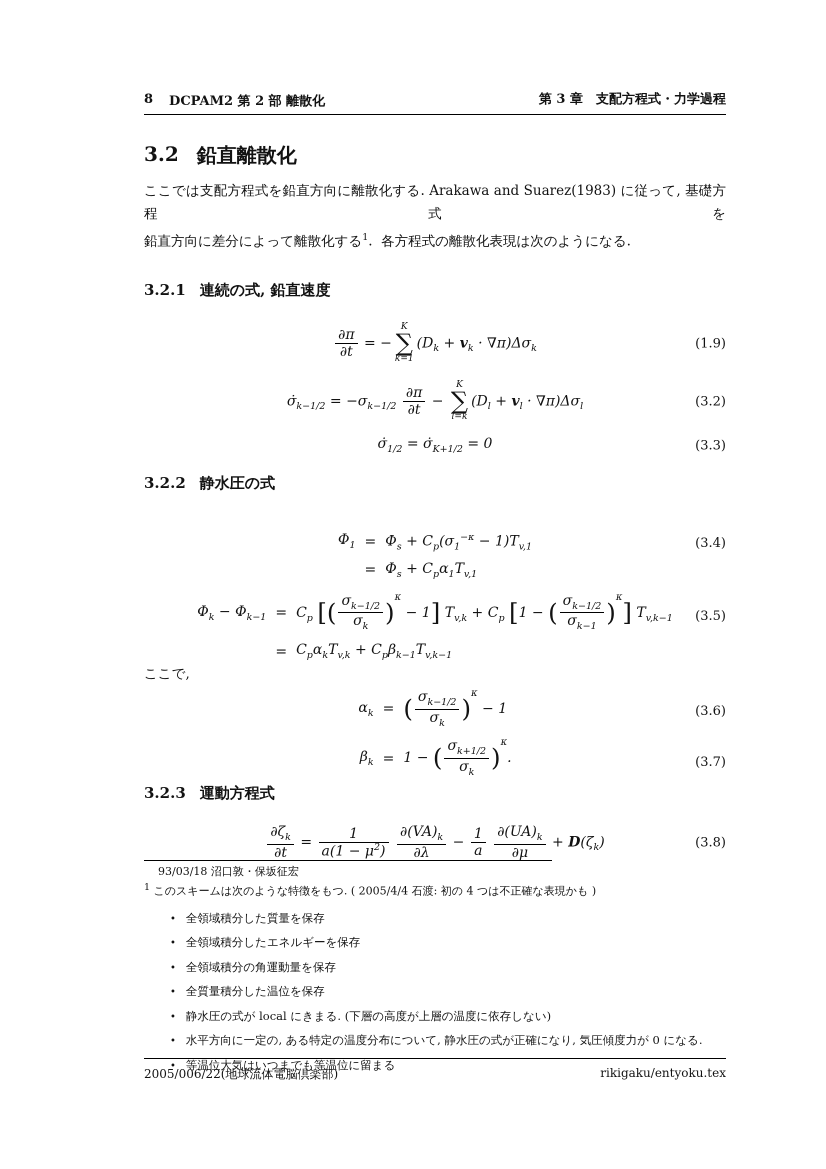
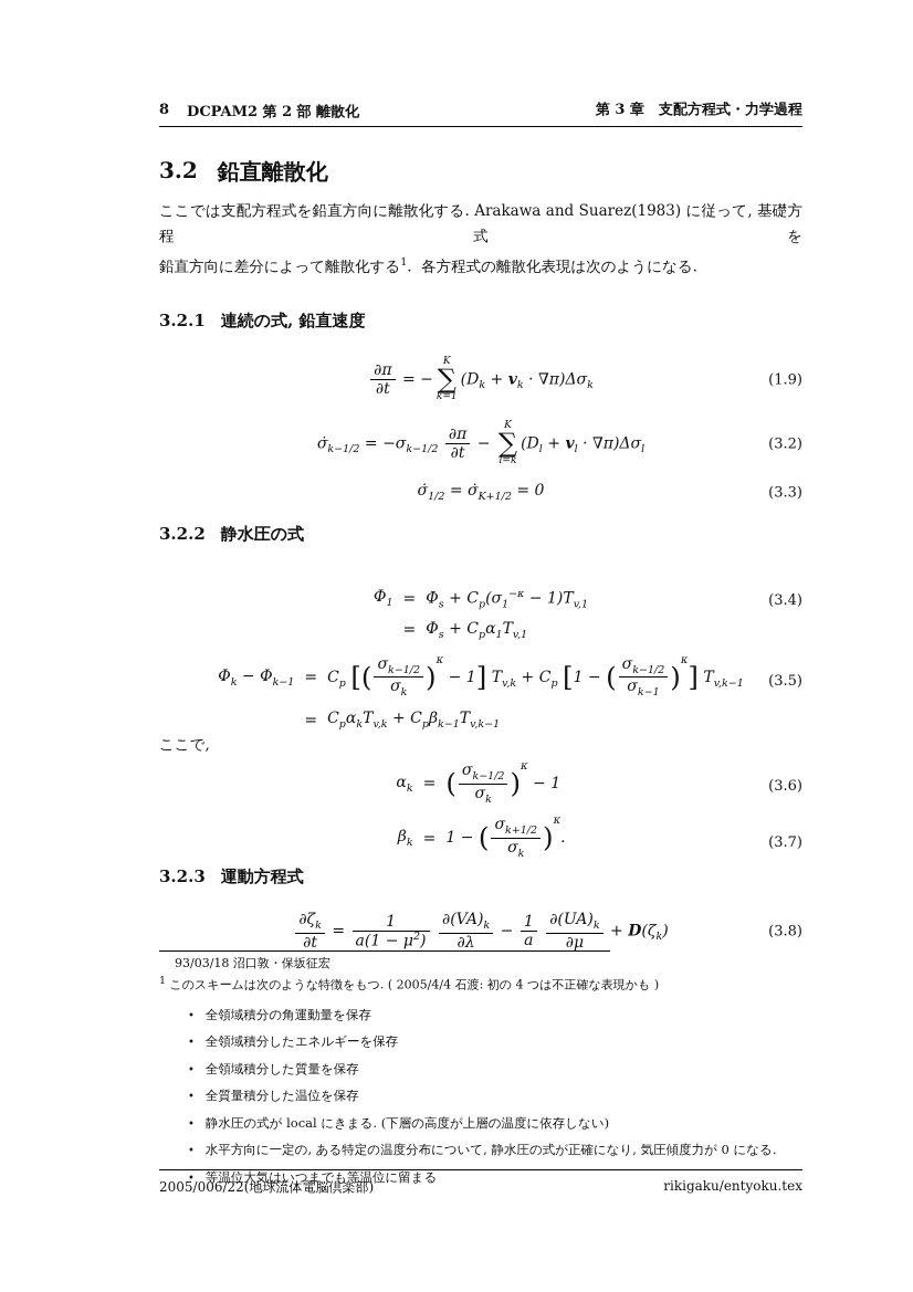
  8
  DCPAM2 第 2 部 離散化
  第 3 章 支配方程式・力学過程
  3.2
  鉛直離散化
  ここでは支配方程式を鉛直方向に離散化する. Arakawa and Suarez(1983) に従って, 基礎方程式を
  鉛直方向に差分によって離散化する1. 各方程式の離散化表現は次のようになる.
  3.2.1
  連続の式, 鉛直速度
  ∂π
  ∂t
  = −
  K
  ∑
  k=1
  (Dk + vk · ∇π)Δσk
  (1.9)
  σ̇k−1/2 = −σk−1/2
  ∂π
  ∂t
  −
  K
  ∑
  l=k
  (Dl + vl · ∇π)Δσl
  (3.2)
  σ̇1/2 = σ̇K+1/2 = 0
  (3.3)
  3.2.2
  静水圧の式
  Φ1
  =
  Φs + Cp(σ1−κ − 1)Tv,1
  =
  Φs + Cpα1Tv,1
  (3.4)
  Φk − Φk−1
  =
  Cp [(
  σk−1/2
  σk
  )κ − 1] Tv,k + Cp [1 − (
  σk−1/2
  σk−1
  )κ] Tv,k−1
  =
  CpαkTv,k + Cpβk−1Tv,k−1
  (3.5)
  ここで,
  αk
  =
  (
  σk−1/2
  σk
  )κ − 1
  βk
  =
  1 − (
  σk+1/2
  σk
  )κ.
  (3.6)
  (3.7)
  3.2.3
  運動方程式
  ∂ζk
  ∂t
  =
  1
  a(1 − μ2)
  ∂(VA)k
  ∂λ
  −
  1
  a
  ∂(UA)k
  ∂μ
  + D(ζk)
  (3.8)
  93/03/18 沼口敦・保坂征宏
  1 このスキームは次のような特徴をもつ. ( 2005/4/4 石渡: 初の 4 つは不正確な表現かも )
- 全領域積分した質量を保存
+ 全領域積分の角運動量を保存
  全領域積分したエネルギーを保存
- 全領域積分の角運動量を保存
+ 全領域積分した質量を保存
  全質量積分した温位を保存
  静水圧の式が local にきまる. (下層の高度が上層の温度に依存しない)
  水平方向に一定の, ある特定の温度分布について, 静水圧の式が正確になり, 気圧傾度力が 0 になる.
  等温位大気はいつまでも等温位に留まる
  2005/006/22(地球流体電脳倶楽部)
  rikigaku/entyoku.tex
